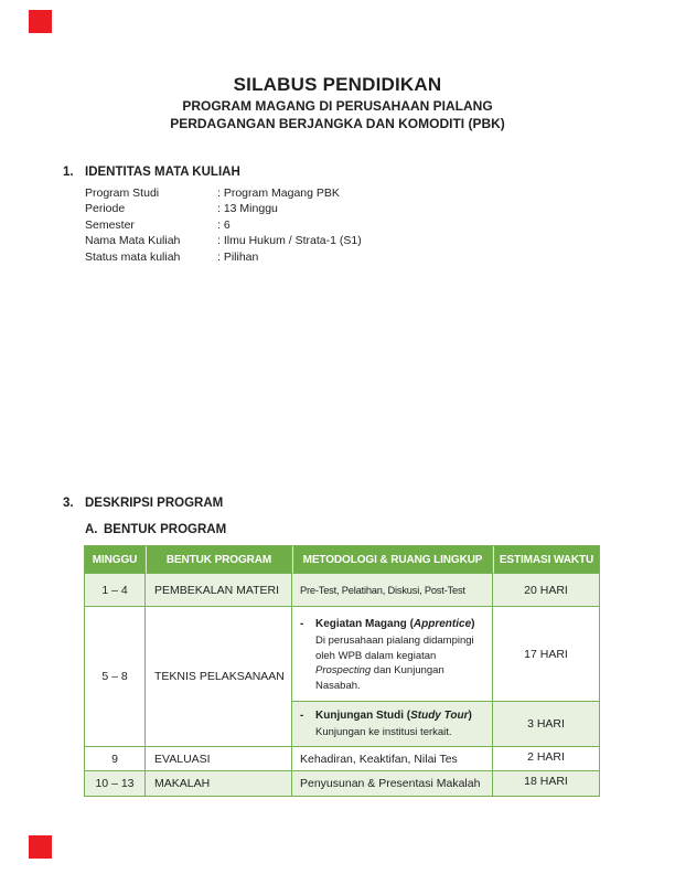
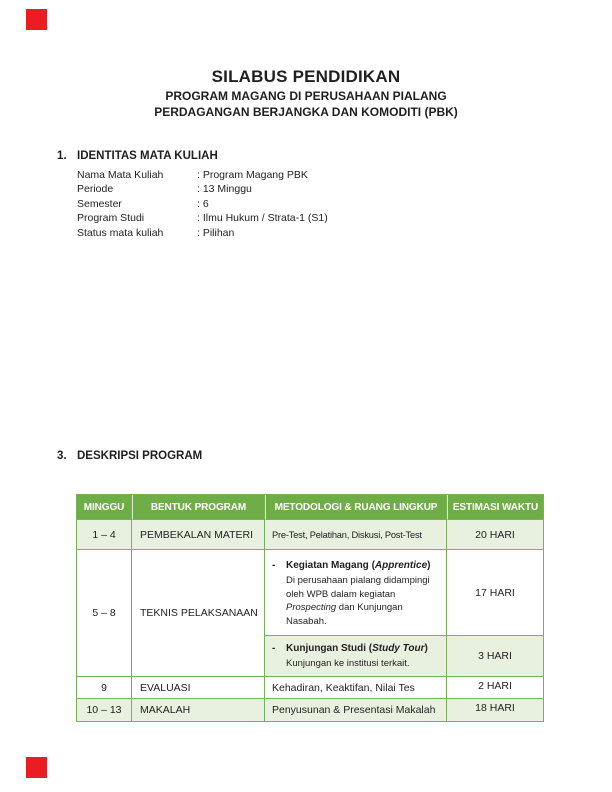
  SILABUS PENDIDIKAN
  PROGRAM MAGANG DI PERUSAHAAN PIALANG
  PERDAGANGAN BERJANGKA DAN KOMODITI (PBK)
  1.
  IDENTITAS MATA KULIAH
- Program Studi
+ Nama Mata Kuliah
  : Program Magang PBK
  Periode
  : 13 Minggu
  Semester
  : 6
- Nama Mata Kuliah
+ Program Studi
  : Ilmu Hukum / Strata-1 (S1)
  Status mata kuliah
  : Pilihan
  3.
  DESKRIPSI PROGRAM
- A.
- BENTUK PROGRAM
  MINGGU	BENTUK PROGRAM	METODOLOGI & RUANG LINGKUP	ESTIMASI WAKTU
  1 – 4	PEMBEKALAN MATERI	Pre-Test, Pelatihan, Diskusi, Post-Test	20 HARI
  5 – 8	TEKNIS PELAKSANAAN	- Kegiatan Magang (Apprentice) Di perusahaan pialang didampingi oleh WPB dalam kegiatan Prospecting dan Kunjungan Nasabah.	17 HARI
  - Kunjungan Studi (Study Tour) Kunjungan ke institusi terkait.	3 HARI
  9	EVALUASI	Kehadiran, Keaktifan, Nilai Tes	2 HARI
  10 – 13	MAKALAH	Penyusunan & Presentasi Makalah	18 HARI
